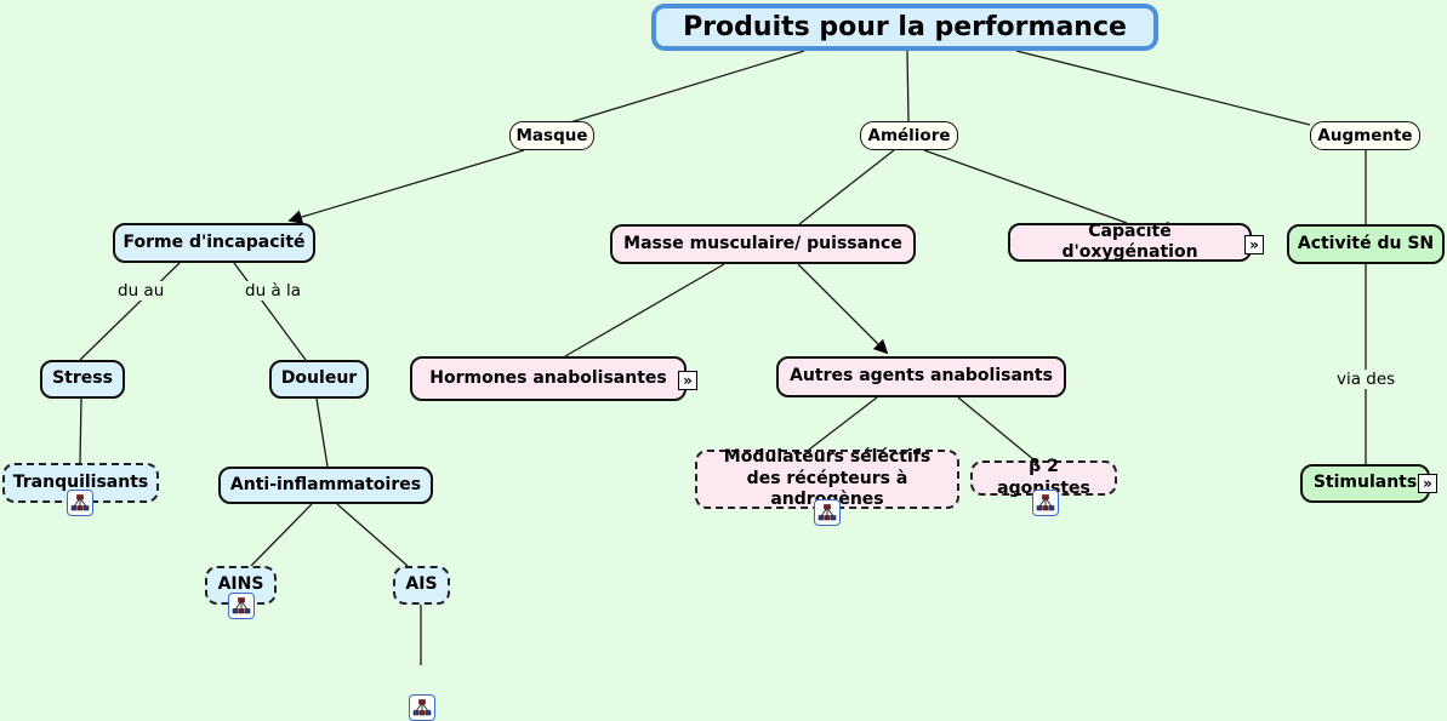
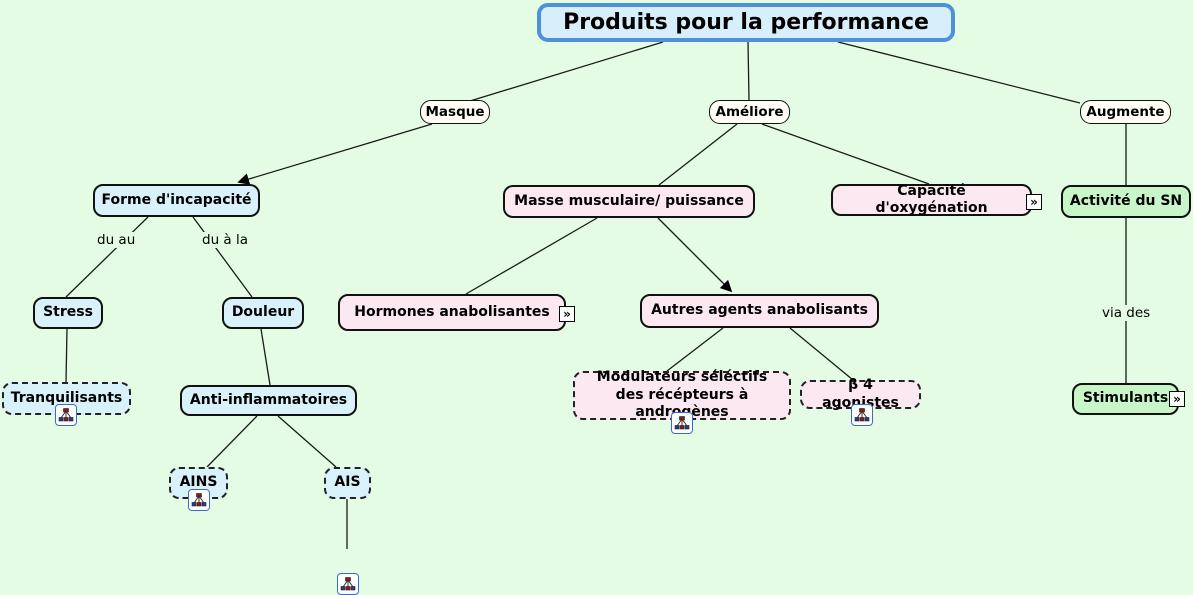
  Produits pour la performance
  Masque
  Améliore
  Augmente
  Forme d'incapacité
  Masse musculaire/ puissance
  Capacité d'oxygénation
  Activité du SN
  du au
  du à la
  via des
  Stress
  Douleur
  Hormones anabolisantes
  Autres agents anabolisants
  Tranquilisants
  Anti-inflammatoires
  Modulateurs séléctifs des récépteurs à andrènes
- β 2 agonistes
+ β 4 agonistes
  Stimulants
  AINS
  AIS
  »
  »
  »
